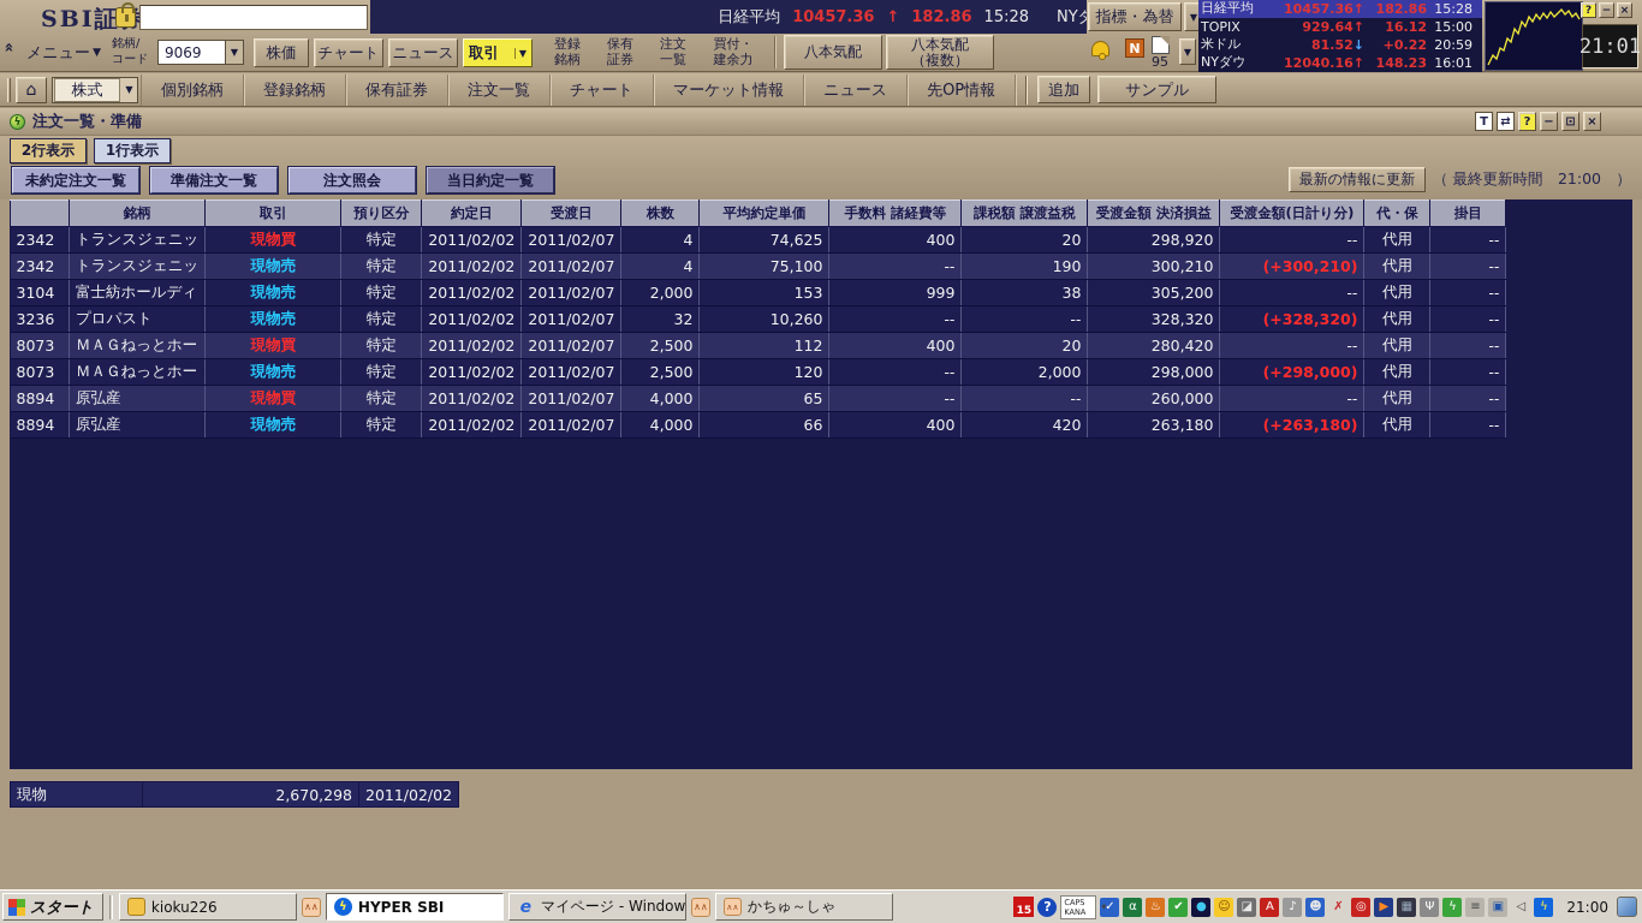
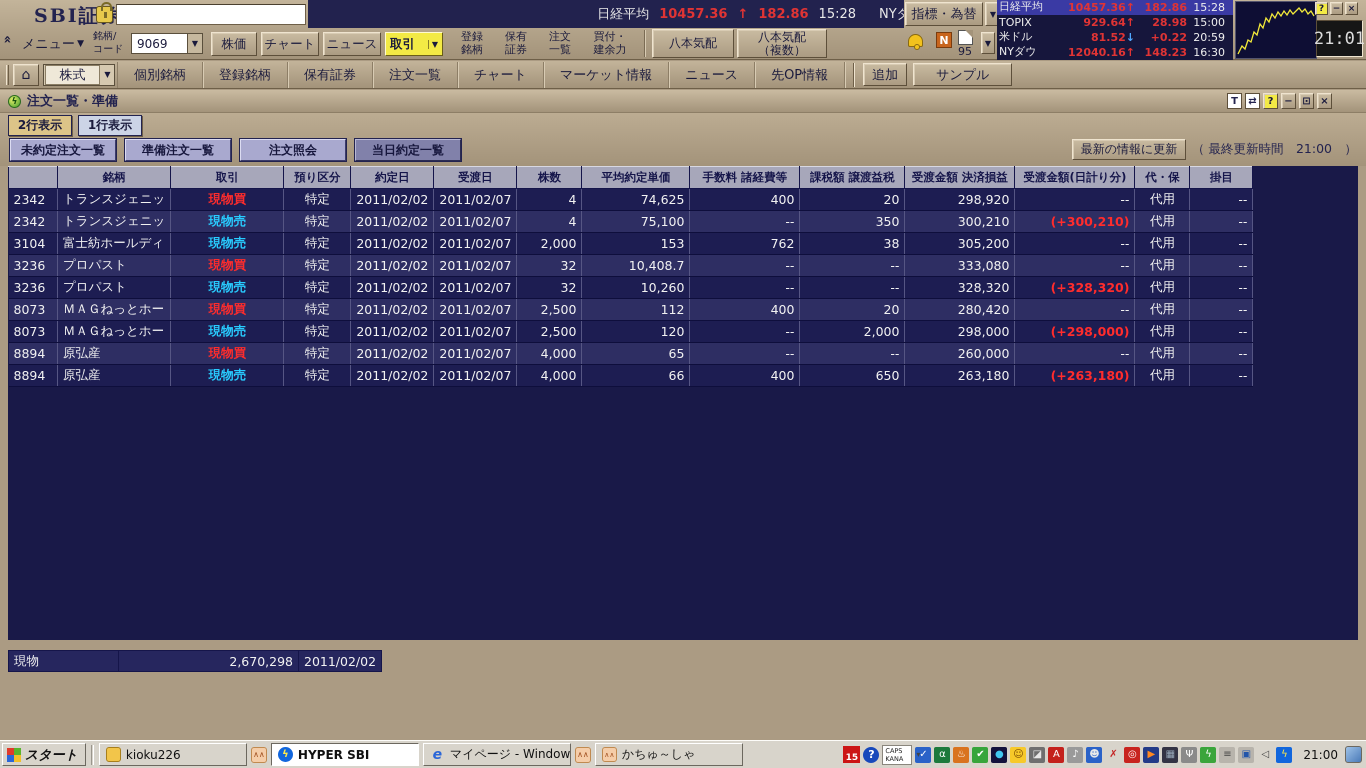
  SBI証
  日経平均
  10457.36
  ↑
  182.86
  15:28
  NYダ
  メニュー
  ▼
  銘柄/
  コード
  9069
  ▼
  株価
  チャート
  ニュース
  取引
  ▼
  登録
  銘柄
  保有
  証券
  注文
  一覧
  買付・
  建余力
  八本気配
  八本気配
  （複数）
  指標・為替
  ▼
  N
  95
  ▼
  日経平均
  10457.36↑
  182.86
  15:28
  TOPIX
  929.64↑
- 16.12
+ 28.98
  15:00
  米ドル
  81.52↓
  +0.22
  20:59
  NYダウ
  12040.16↑
  148.23
- 16:01
+ 16:30
  ?
  −
  ×
  21:01
  ⌂
  株式
  ▼
  個別銘柄
  登録銘柄
  保有証券
  注文一覧
  チャート
  マーケット情報
  ニュース
  先OP情報
  追加
  サンプル
  ϟ
  注文一覧・準備
  T
  ⇄
  ?
  −
  ⊡
  ×
  2行表示
  1行表示
  未約定注文一覧
  準備注文一覧
  注文照会
  当日約定一覧
  最新の情報に更新
  （ 最終更新時間 21:00 ）
  	銘柄	取引	預り区分	約定日	受渡日	株数	平均約定単価	手数料 諸経費等	課税額 譲渡益税	受渡金額 決済損益	受渡金額(日計り分)	代・保	掛目
  2342	トランスジェニッ	現物買	特定	2011/02/02	2011/02/07	4	74,625	400	20	298,920	--	代用	--
- 2342	トランスジェニッ	現物売	特定	2011/02/02	2011/02/07	4	75,100	--	190	300,210	(+300,210)	代用	--
+ 2342	トランスジェニッ	現物売	特定	2011/02/02	2011/02/07	4	75,100	--	350	300,210	(+300,210)	代用	--
- 3104	富士紡ホールディ	現物売	特定	2011/02/02	2011/02/07	2,000	153	999	38	305,200	--	代用	--
+ 3104	富士紡ホールディ	現物売	特定	2011/02/02	2011/02/07	2,000	153	762	38	305,200	--	代用	--
+ 3236	プロパスト	現物買	特定	2011/02/02	2011/02/07	32	10,408.7	--	--	333,080	--	代用	--
  3236	プロパスト	現物売	特定	2011/02/02	2011/02/07	32	10,260	--	--	328,320	(+328,320)	代用	--
  8073	ＭＡＧねっとホー	現物買	特定	2011/02/02	2011/02/07	2,500	112	400	20	280,420	--	代用	--
  8073	ＭＡＧねっとホー	現物売	特定	2011/02/02	2011/02/07	2,500	120	--	2,000	298,000	(+298,000)	代用	--
  8894	原弘産	現物買	特定	2011/02/02	2011/02/07	4,000	65	--	--	260,000	--	代用	--
- 8894	原弘産	現物売	特定	2011/02/02	2011/02/07	4,000	66	400	420	263,180	(+263,180)	代用	--
+ 8894	原弘産	現物売	特定	2011/02/02	2011/02/07	4,000	66	400	650	263,180	(+263,180)	代用	--
  現物	2,670,298	2011/02/02
  スタート
  kioku226
  ∧∧
  ϟ
  HYPER SBI
  e
  マイページ - Window
  ∧∧
  ∧∧
  かちゅ～しゃ
  15
  ?
  CAPS
  KANA
  ✓
  α
  ♨
  ✔
  ●
  ☺
  ◪
  A
  ♪
  ☻
  ✗
  ◎
  ▶
  ▦
  Ψ
  ϟ
  ≡
  ▣
  ◁
  ϟ
  21:00
